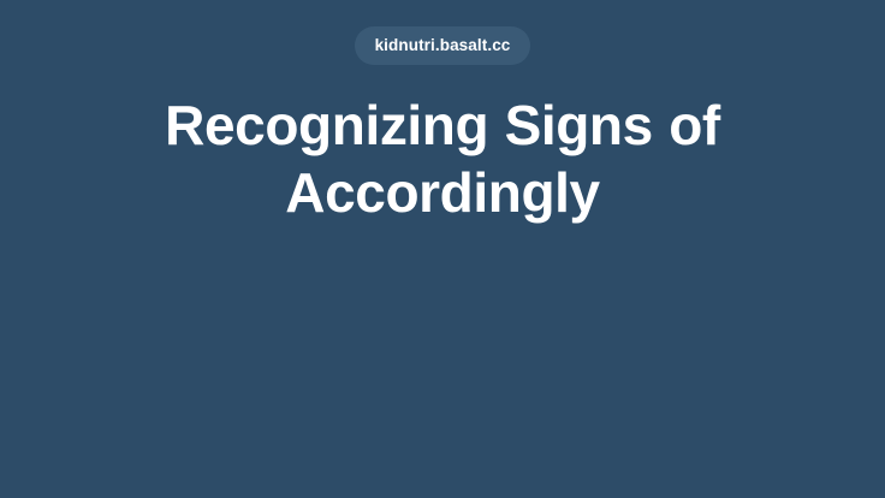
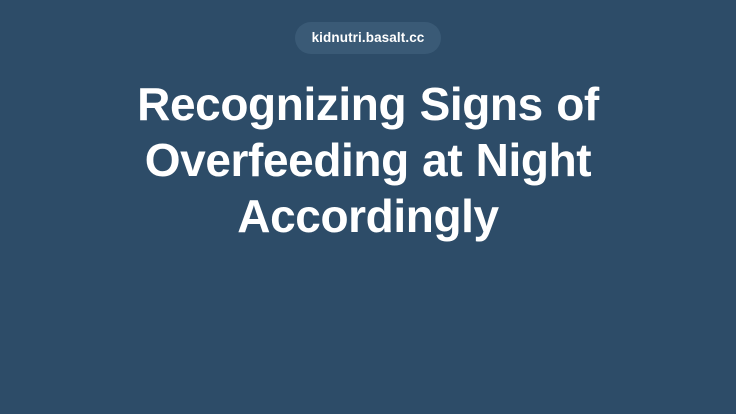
  kidnutri.basalt.cc
  Recognizing Signs of
+ Overfeeding at Night
  Accordingly
